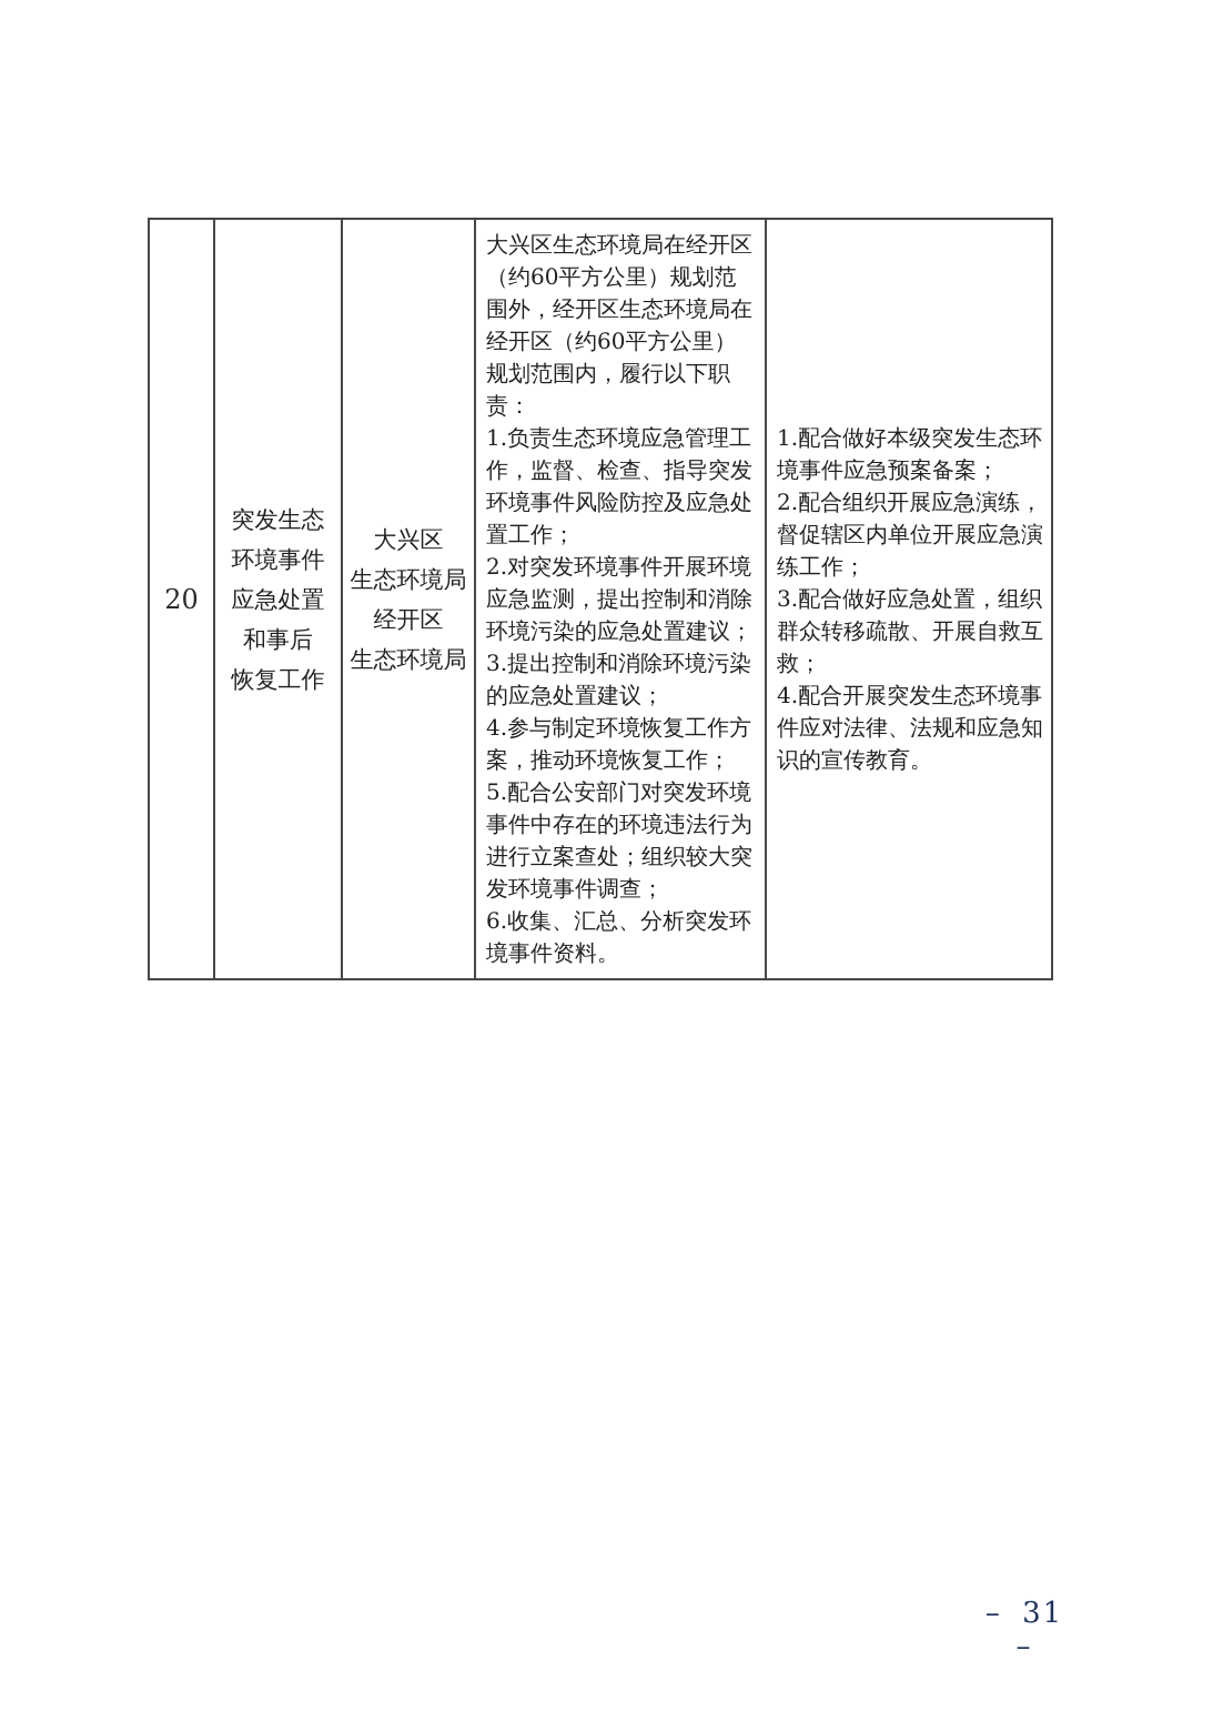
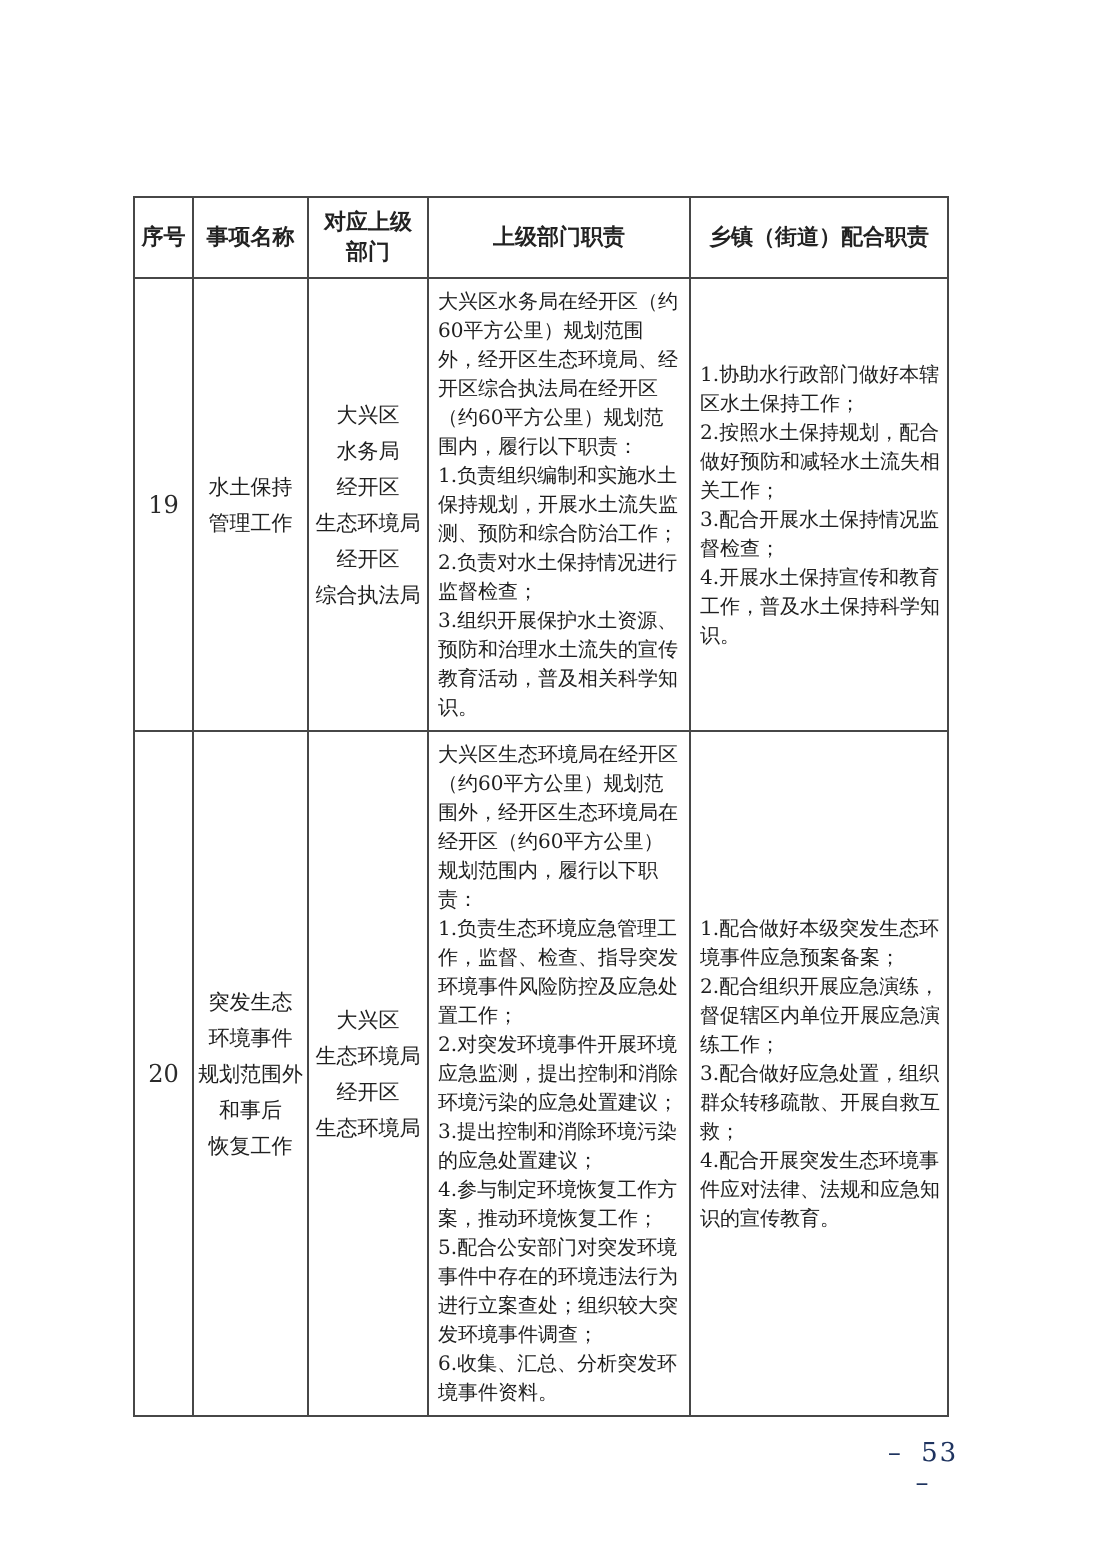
+ 序号	事项名称	对应上级 部门	上级部门职责	乡镇（街道）配合职责
+ 19	水土保持 管理工作	大兴区 水务局 经开区 生态环境局 经开区 综合执法局	大兴区水务局在经开区（约60平方公里）规划范围外，经开区生态环境局、经开区综合执法局在经开区（约60平方公里）规划范围内，履行以下职责： 1.负责组织编制和实施水土保持规划，开展水土流失监测、预防和综合防治工作； 2.负责对水土保持情况进行监督检查； 3.组织开展保护水土资源、预防和治理水土流失的宣传教育活动，普及相关科学知识。	1.协助水行政部门做好本辖区水土保持工作； 2.按照水土保持规划，配合做好预防和减轻水土流失相关工作； 3.配合开展水土保持情况监督检查； 4.开展水土保持宣传和教育工作，普及水土保持科学知识。
- 20	突发生态 环境事件 应急处置 和事后 恢复工作	大兴区 生态环境局 经开区 生态环境局	大兴区生态环境局在经开区（约60平方公里）规划范围外，经开区生态环境局在经开区（约60平方公里）规划范围内，履行以下职责： 1.负责生态环境应急管理工作，监督、检查、指导突发环境事件风险防控及应急处置工作； 2.对突发环境事件开展环境应急监测，提出控制和消除环境污染的应急处置建议； 3.提出控制和消除环境污染的应急处置建议； 4.参与制定环境恢复工作方案，推动环境恢复工作； 5.配合公安部门对突发环境事件中存在的环境违法行为进行立案查处；组织较大突发环境事件调查； 6.收集、汇总、分析突发环境事件资料。	1.配合做好本级突发生态环境事件应急预案备案； 2.配合组织开展应急演练，督促辖区内单位开展应急演练工作； 3.配合做好应急处置，组织群众转移疏散、开展自救互救； 4.配合开展突发生态环境事件应对法律、法规和应急知识的宣传教育。
+ 20	突发生态 环境事件 规划范围外 和事后 恢复工作	大兴区 生态环境局 经开区 生态环境局	大兴区生态环境局在经开区（约60平方公里）规划范围外，经开区生态环境局在经开区（约60平方公里）规划范围内，履行以下职责： 1.负责生态环境应急管理工作，监督、检查、指导突发环境事件风险防控及应急处置工作； 2.对突发环境事件开展环境应急监测，提出控制和消除环境污染的应急处置建议； 3.提出控制和消除环境污染的应急处置建议； 4.参与制定环境恢复工作方案，推动环境恢复工作； 5.配合公安部门对突发环境事件中存在的环境违法行为进行立案查处；组织较大突发环境事件调查； 6.收集、汇总、分析突发环境事件资料。	1.配合做好本级突发生态环境事件应急预案备案； 2.配合组织开展应急演练，督促辖区内单位开展应急演练工作； 3.配合做好应急处置，组织群众转移疏散、开展自救互救； 4.配合开展突发生态环境事件应对法律、法规和应急知识的宣传教育。
- – 31 –
+ – 53 –
